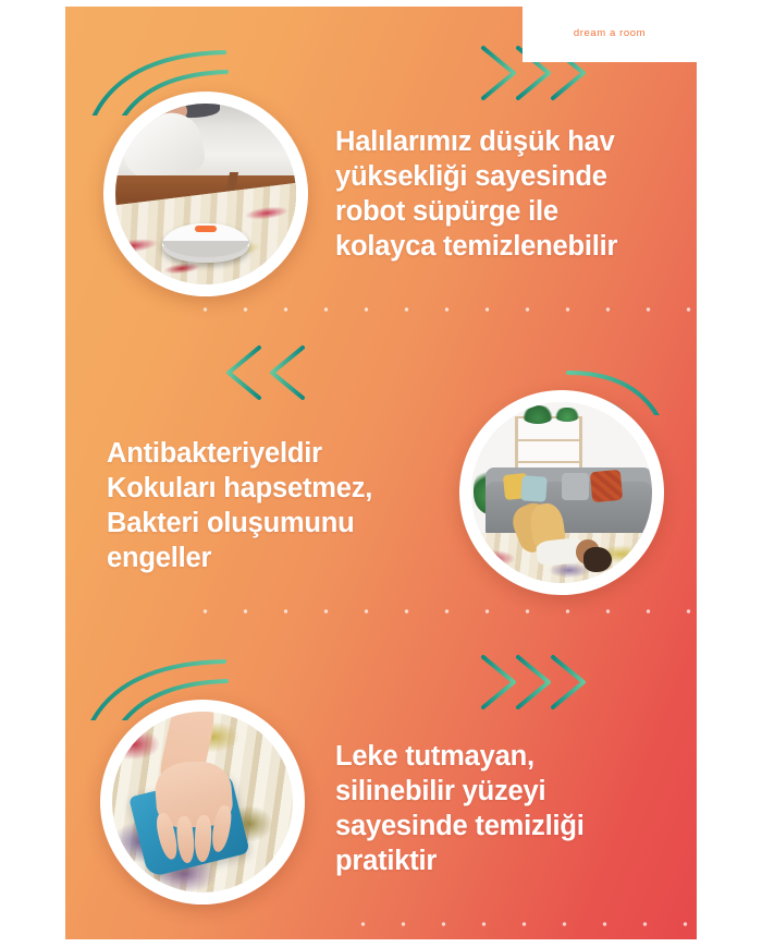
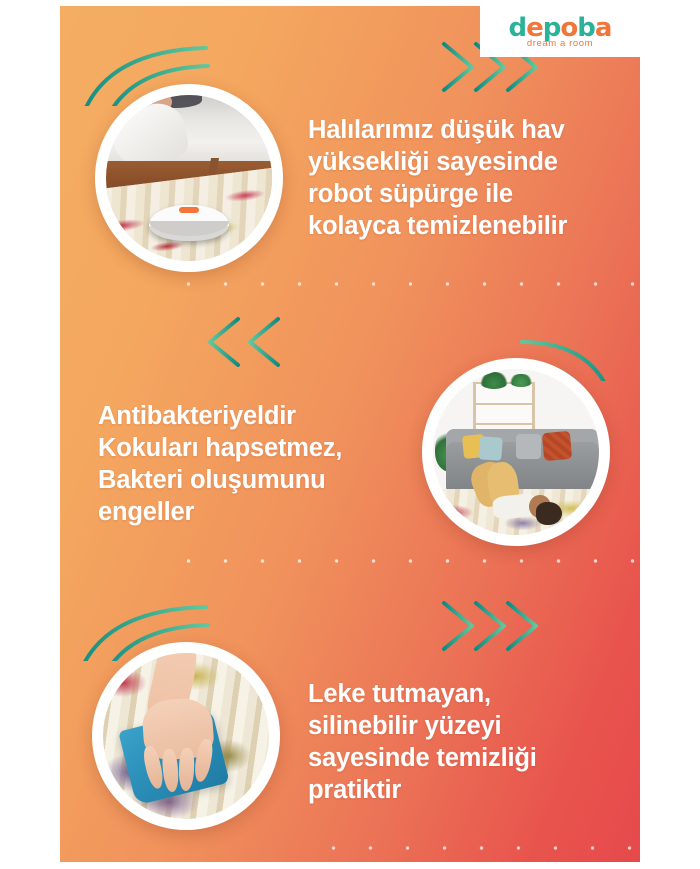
+ depoba
  dream a room
  Halılarımız düşük hav
  yüksekliği sayesinde
  robot süpürge ile
  kolayca temizlenebilir
  Antibakteriyeldir
  Kokuları hapsetmez,
  Bakteri oluşumunu
  engeller
  Leke tutmayan,
  silinebilir yüzeyi
  sayesinde temizliği
  pratiktir
